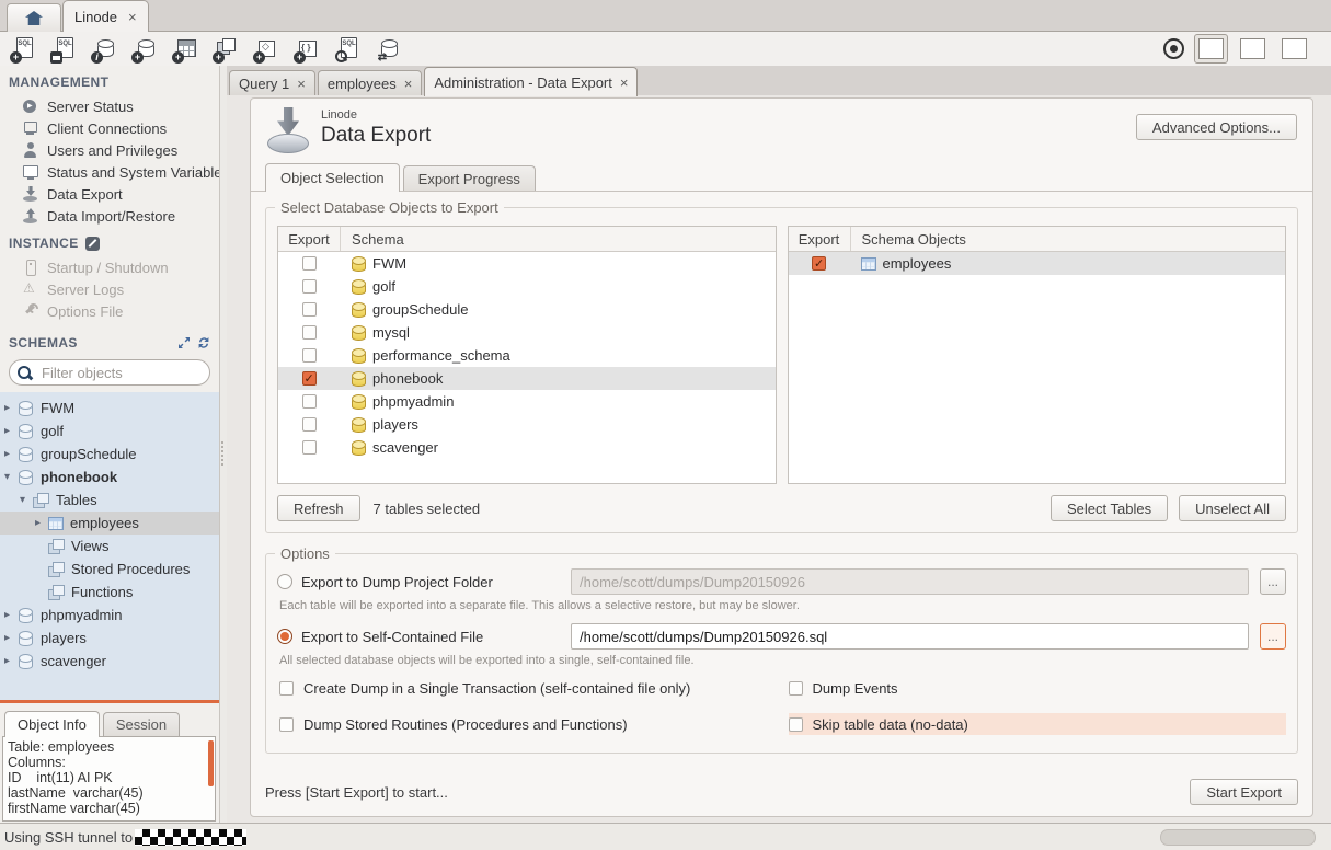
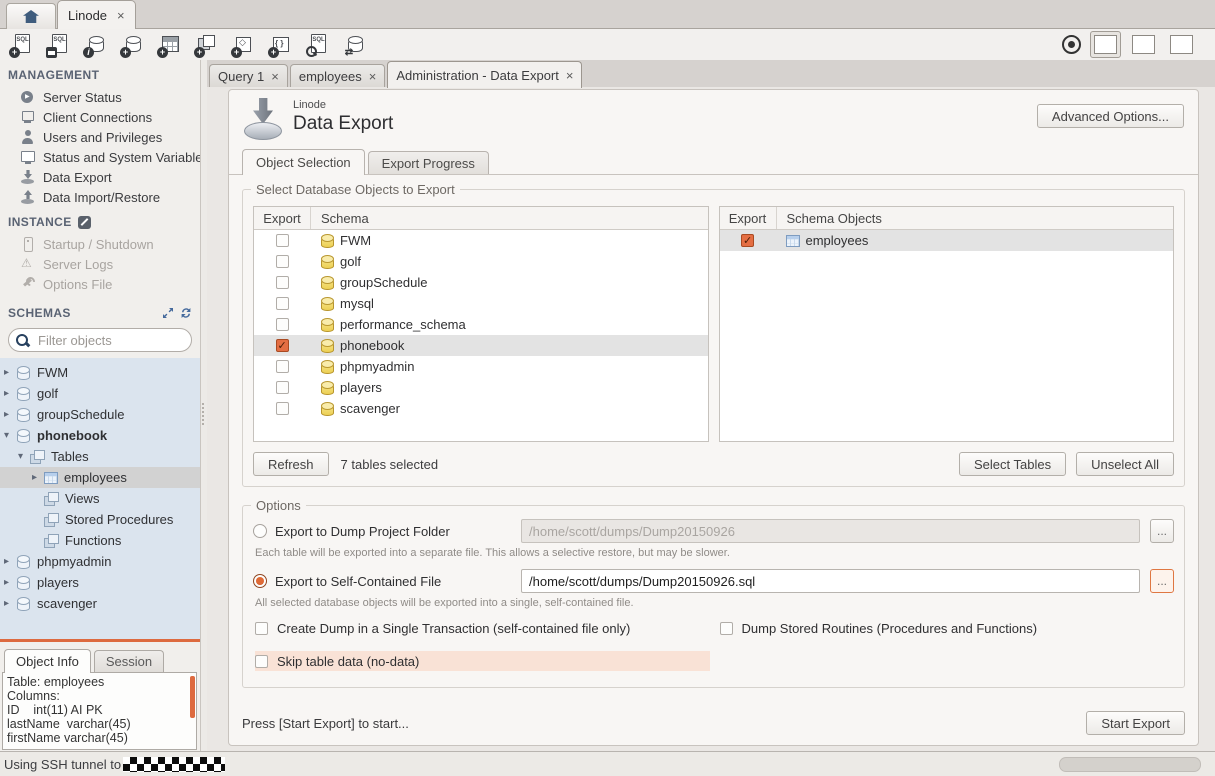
  Linode
  ×
  MANAGEMENT
  Server Status
  Client Connections
  Users and Privileges
  Status and System Variable
  Data Export
  Data Import/Restore
  INSTANCE
  Startup / Shutdown
  Server Logs
  Options File
  SCHEMAS
  Filter objects
  ▸
  FWM
  ▸
  golf
  ▸
  groupSchedule
  ▾
  phonebook
  ▾
  Tables
  ▸
  employees
  Views
  Stored Procedures
  Functions
  ▸
  phpmyadmin
  ▸
  players
  ▸
  scavenger
  Object Info
  Session
  Table: employees
  Columns:
  ID int(11) AI PK
  lastName varchar(45)
  firstName varchar(45)
  Query 1
  ×
  employees
  ×
  Administration - Data Export
  ×
  Linode
  Data Export
  Advanced Options...
  Object Selection
  Export Progress
  Select Database Objects to Export
  Export
  Schema
  FWM
  golf
  groupSchedule
  mysql
  performance_schema
  phonebook
  phpmyadmin
  players
  scavenger
  Export
  Schema Objects
  employees
  Refresh
  7 tables selected
  Select Tables
  Unselect All
  Options
  Export to Dump Project Folder
  /home/scott/dumps/Dump20150926
  ...
  Each table will be exported into a separate file. This allows a selective restore, but may be slower.
  Export to Self-Contained File
  /home/scott/dumps/Dump20150926.sql
  ...
  All selected database objects will be exported into a single, self-contained file.
  Create Dump in a Single Transaction (self-contained file only)
- Dump Events
  Dump Stored Routines (Procedures and Functions)
  Skip table data (no-data)
  Press [Start Export] to start...
  Start Export
  Using SSH tunnel to
